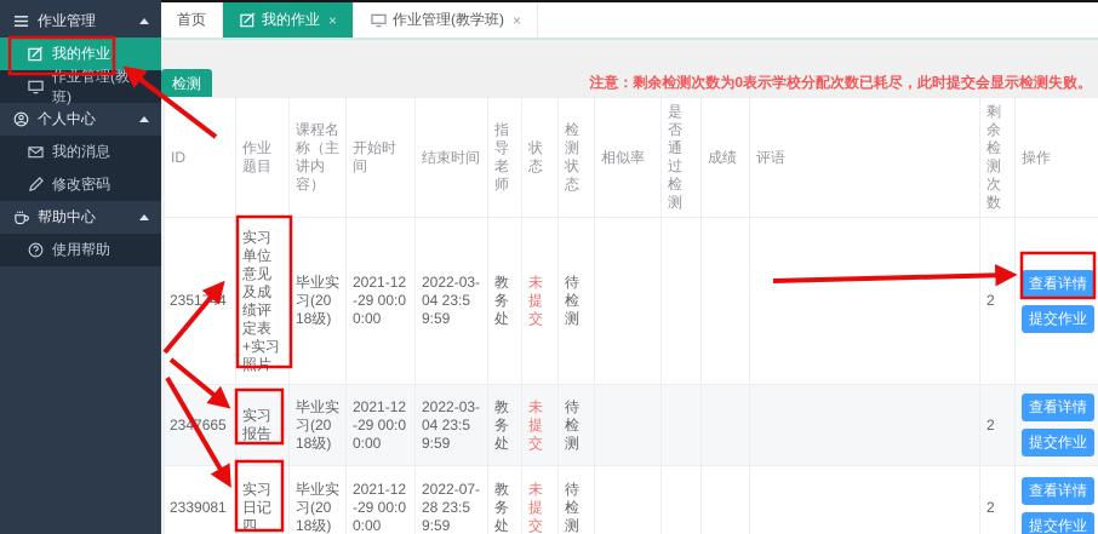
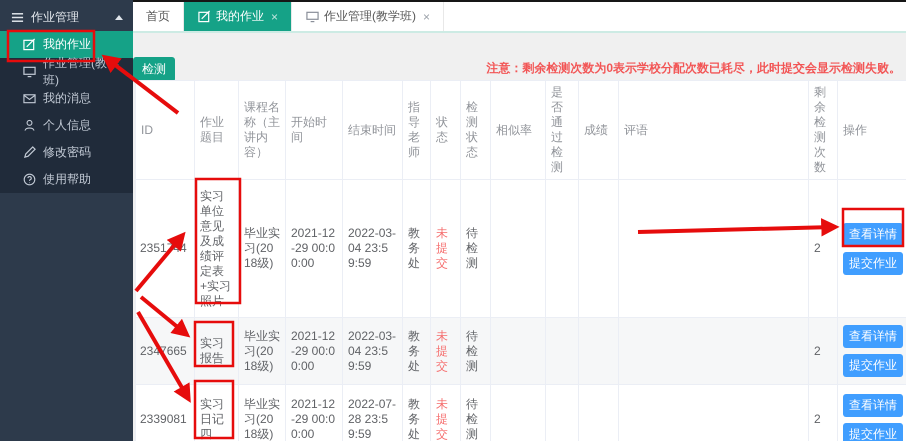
  作业管理
  我的作业
  作业管理(教班)
- 个人中心
  我的消息
+ 个人信息
  修改密码
- 帮助中心
  使用帮助
  首页
  我的作业
  ×
  作业管理(教学班)
  ×
  检测
  注意：剩余检测次数为0表示学校分配次数已耗尽，此时提交会显示检测失败。
  ID	作业题目	课程名称（主讲内容）	开始时间	结束时间	指导老师	状态	检测状态	相似率	是否通过检测	成绩	评语	剩余检测次数	操作
  235144	实习单位意见及成绩评定表+实习照片	毕业实习(2018级)	2021-12-29 00:00:00	2022-03-04 23:59:59	教务处	未提交	待检测					2	查看详情 提交作业
  2347665	实习报告	毕业实习(2018级)	2021-12-29 00:00:00	2022-03-04 23:59:59	教务处	未提交	待检测					2	查看详情 提交作业
  2339081	实习日记四	毕业实习(2018级)	2021-12-29 00:00:00	2022-07-28 23:59:59	教务处	未提交	待检测					2	查看详情 提交作业
